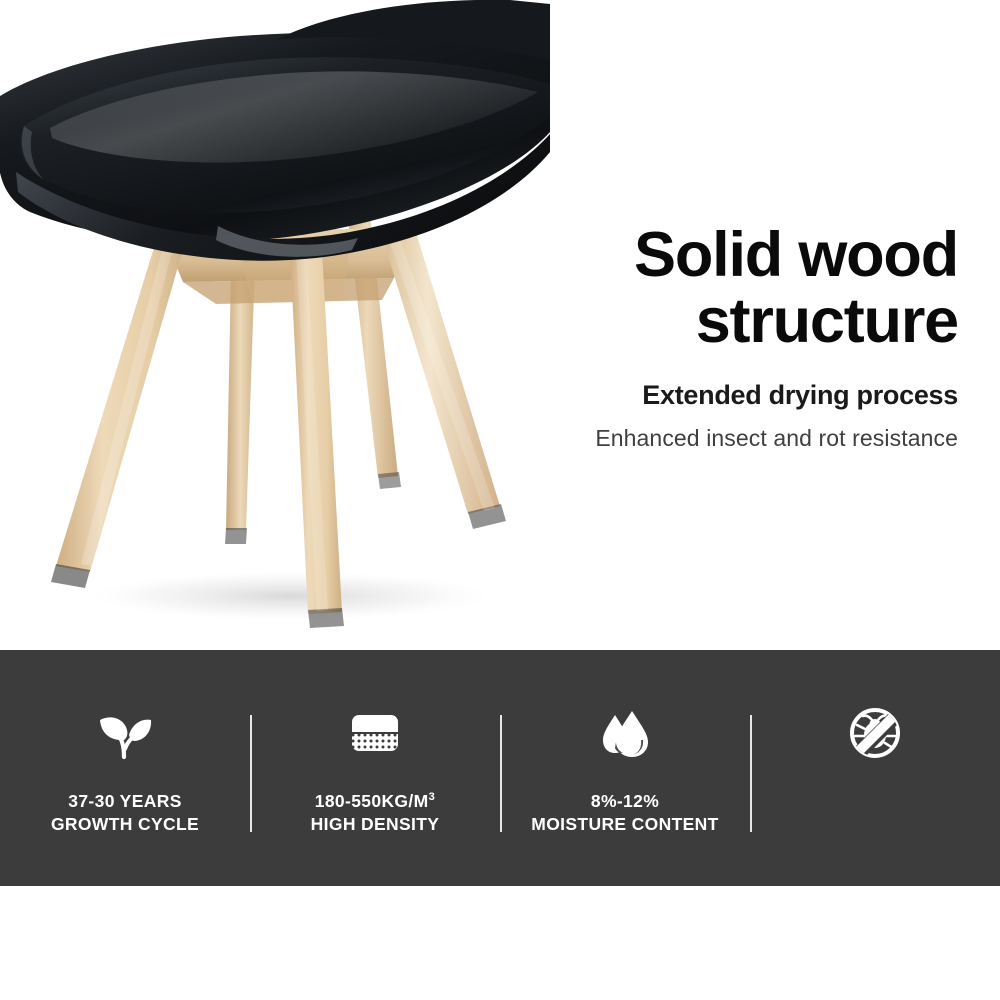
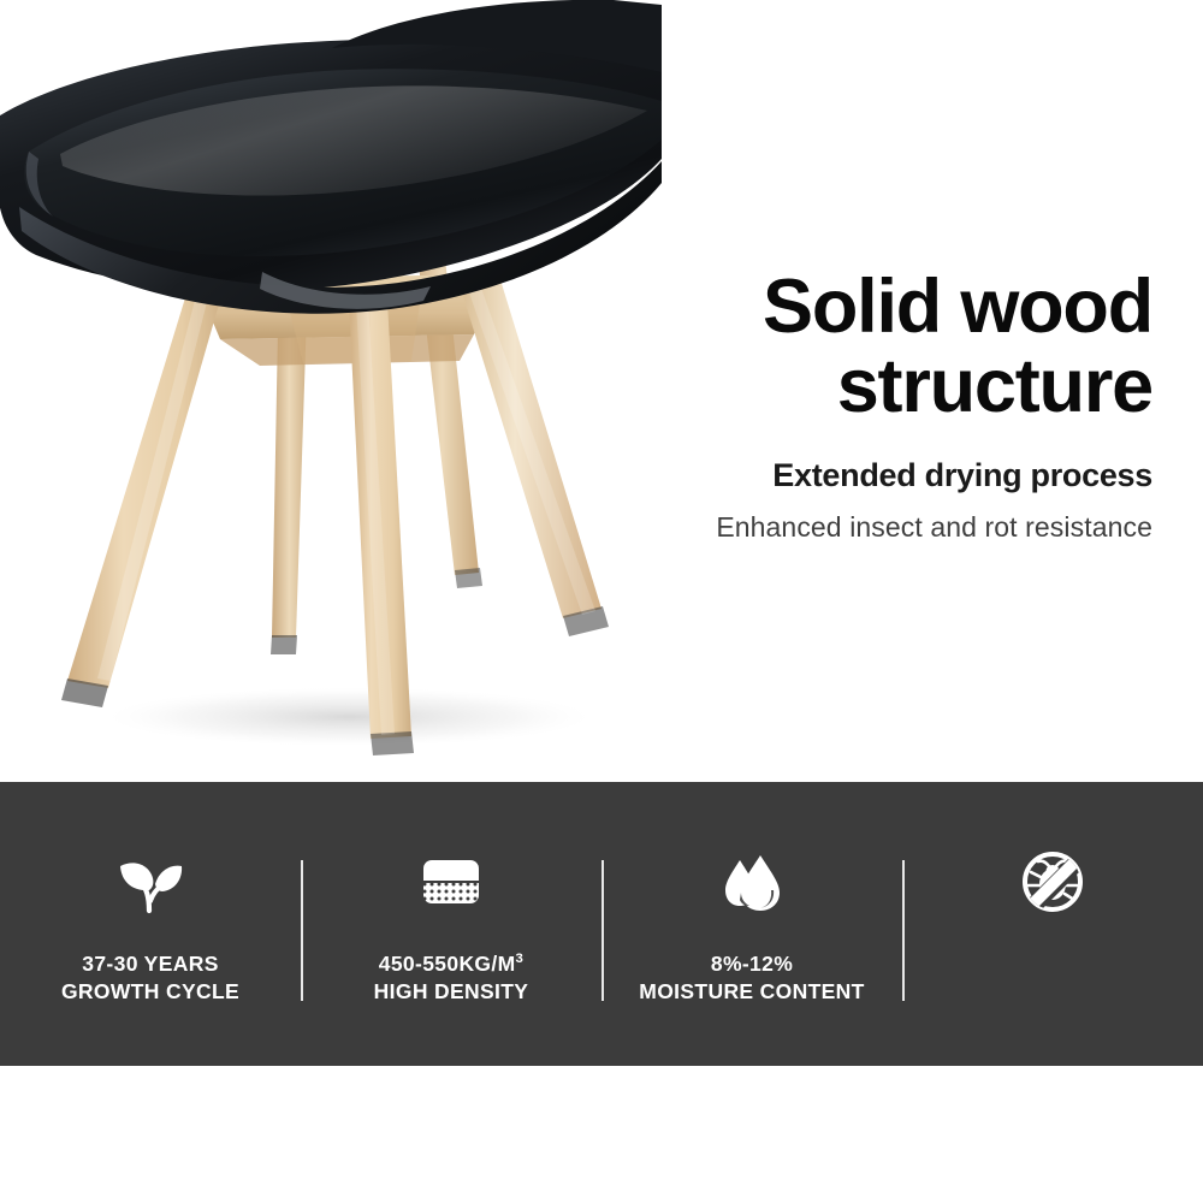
  Solid wood
  structure
  Extended drying process
  Enhanced insect and rot resistance
  37-30 YEARS
  GROWTH CYCLE
- 180-550KG/M3
+ 450-550KG/M3
  HIGH DENSITY
  8%-12%
  MOISTURE CONTENT
